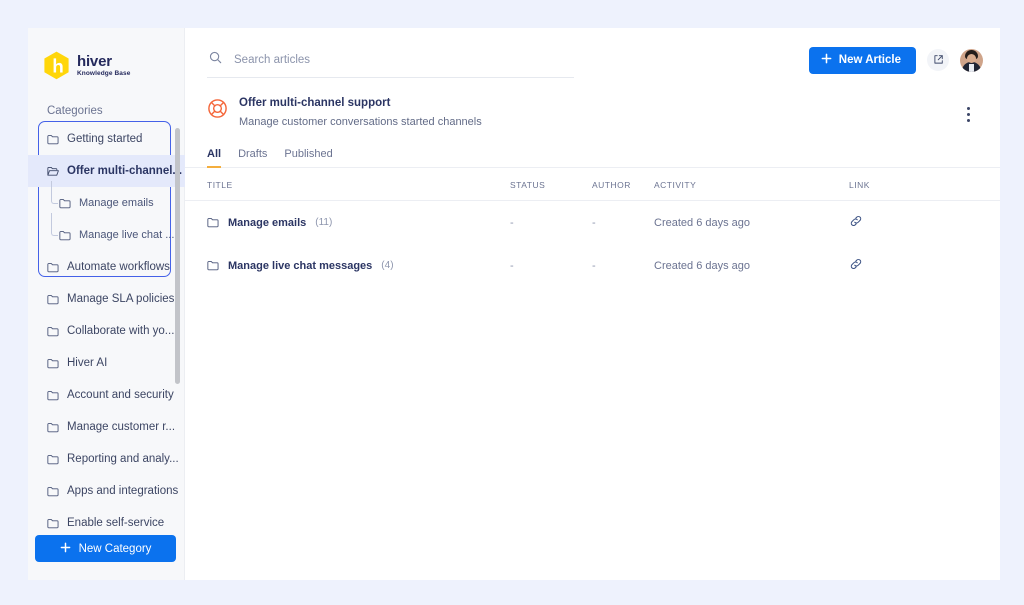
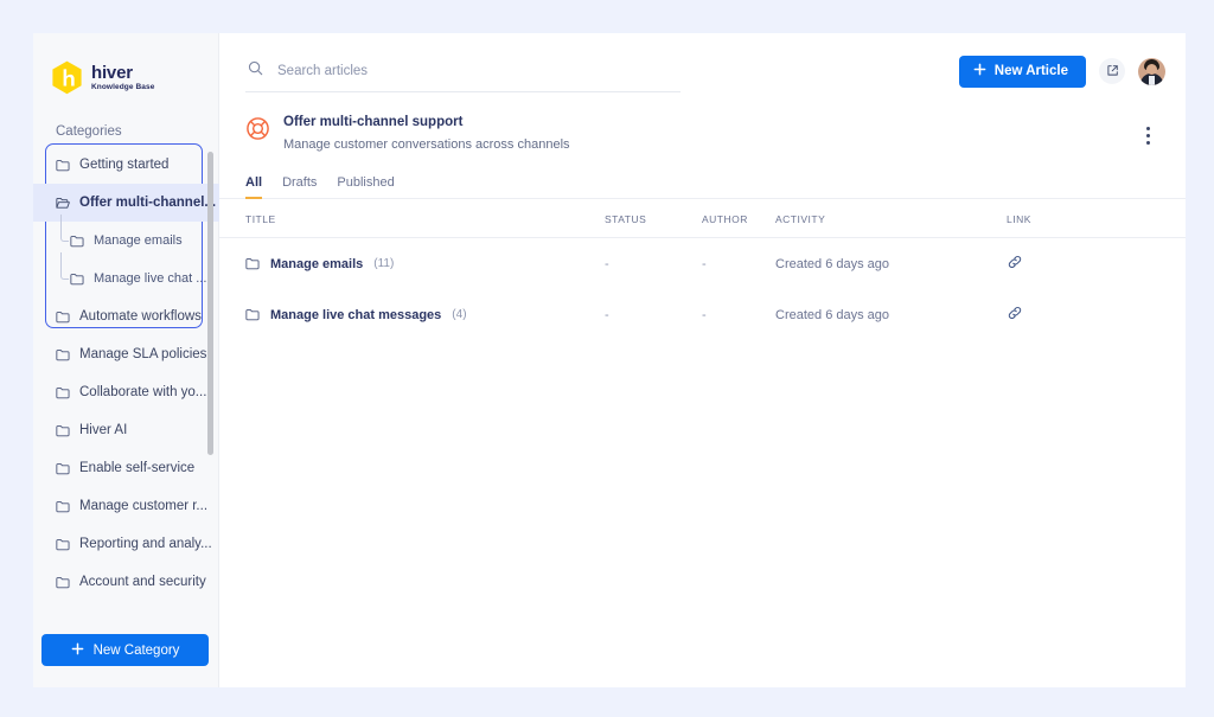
  hiver
  Categories
  Getting started
  Offer multi-channel.
  Manage emails
  Manage live chat ...
  Automate workflows
  Manage SLA policies
  Collaborate with yo...
  Hiver AI
- Account and security
+ Enable self-service
  Manage customer r...
  Reporting and analy...
- Apps and integrations
- Enable self-service
+ Account and security
  New Category
  Search articles
  New Article
  Offer multi-channel support
- Manage customer conversations started channels
+ Manage customer conversations across channels
  All
  Drafts
  Published
  TITLE	STATUS	AUTHOR	ACTIVITY	LINK
  Manage emails (11)	-	-	Created 6 days ago
  Manage live chat messages (4)	-	-	Created 6 days ago
